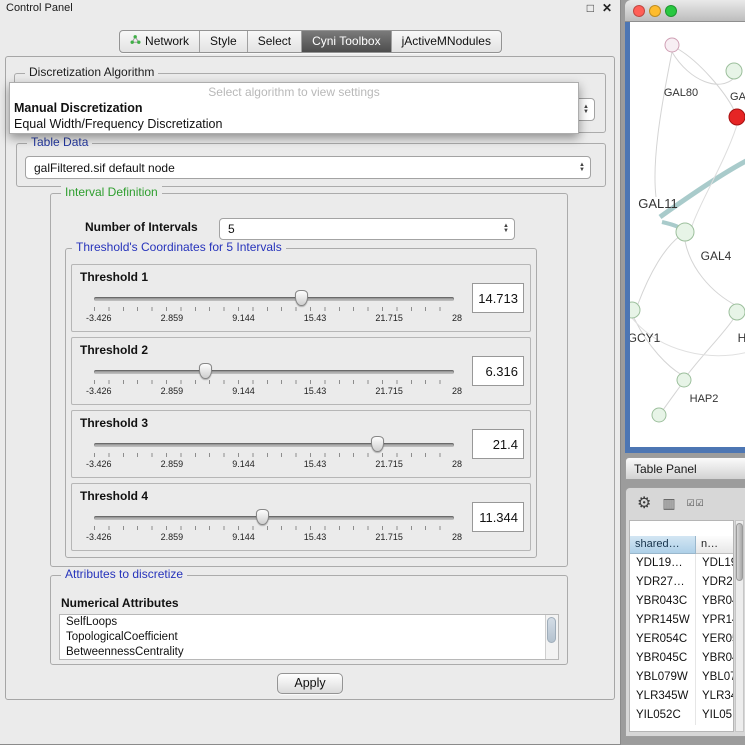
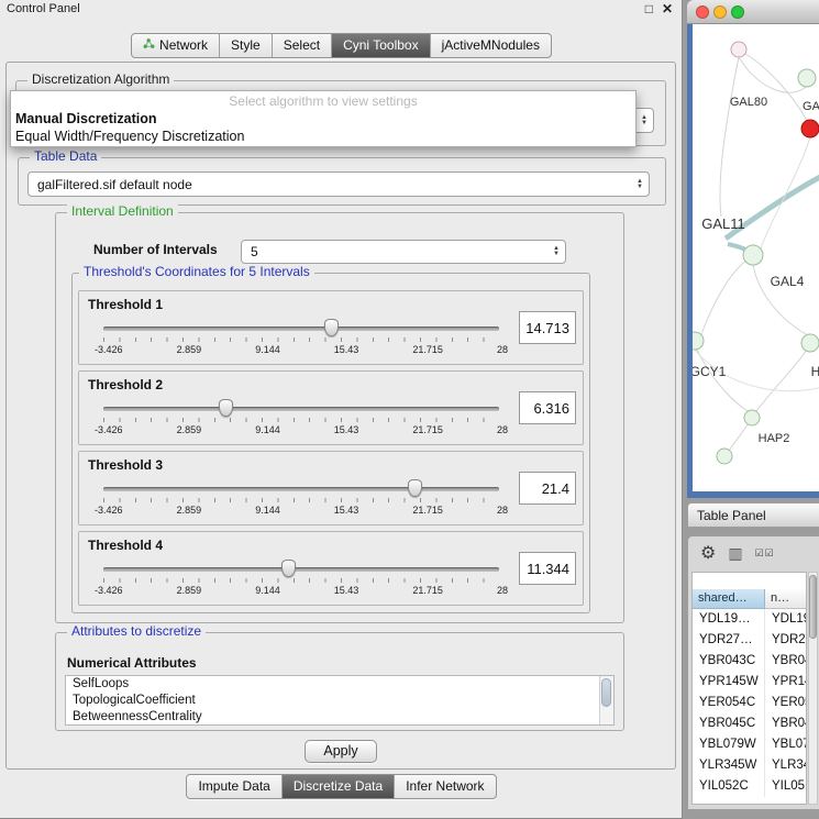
  Control Panel
  □
  ✕
  Network
  Style
  Select
  Cyni Toolbox
  jActiveMNodules
  Discretization Algorithm
  Select algorithm to view settings
  Manual Discretization
  Equal Width/Frequency Discretization
  Table Data
  galFiltered.sif default node
  Interval Definition
  Number of Intervals
  5
  Threshold's Coordinates for 5 Intervals
  Threshold 1
  -3.426
  2.859
  9.144
  15.43
  21.715
  28
  14.713
  Threshold 2
  -3.426
  2.859
  9.144
  15.43
  21.715
  28
  6.316
  Threshold 3
  -3.426
  2.859
  9.144
  15.43
  21.715
  28
  21.4
  Threshold 4
  -3.426
  2.859
  9.144
  15.43
  21.715
  28
  11.344
  Attributes to discretize
  Numerical Attributes
  SelfLoops
  TopologicalCoefficient
  BetweennessCentrality
  Apply
+ Impute Data
+ Discretize Data
+ Infer Network
  GAL80
  GA
  GAL11
  GAL4
  GCY1
  H
  HAP2
  Table Panel
  ⚙
  ▥
  ☑☑
  shared…
  n…
  YDL19…
  YDL1
  YDR27…
  YDR2
  YBR043C
  YBR0
  YPR145W
  YPR1
  YER054C
  YER0
  YBR045C
  YBR0
  YBL079W
  YBL0
  YLR345W
  YLR3
  YIL052C
  YIL05
